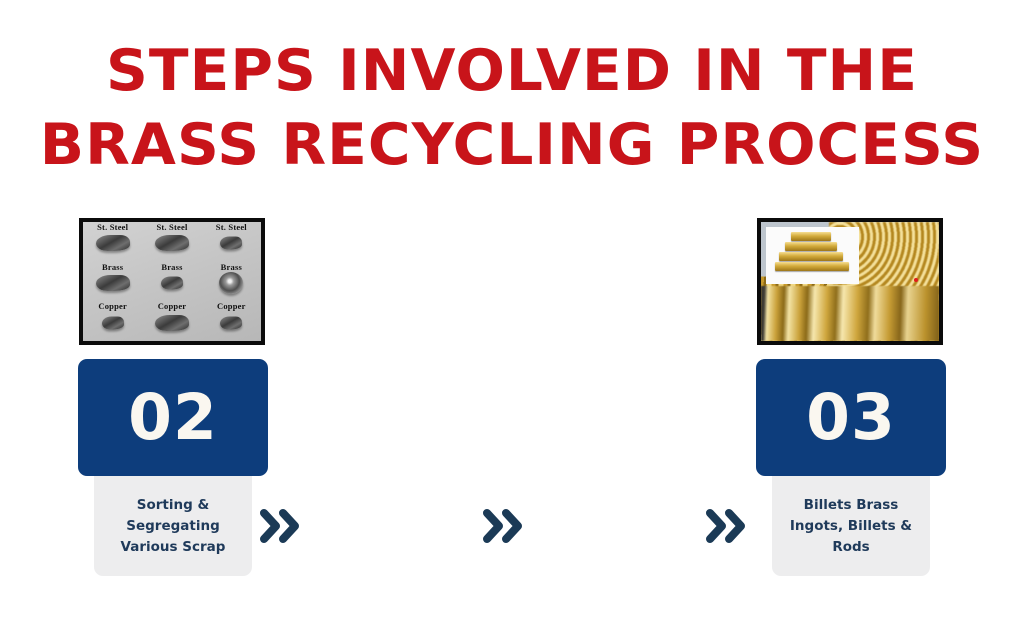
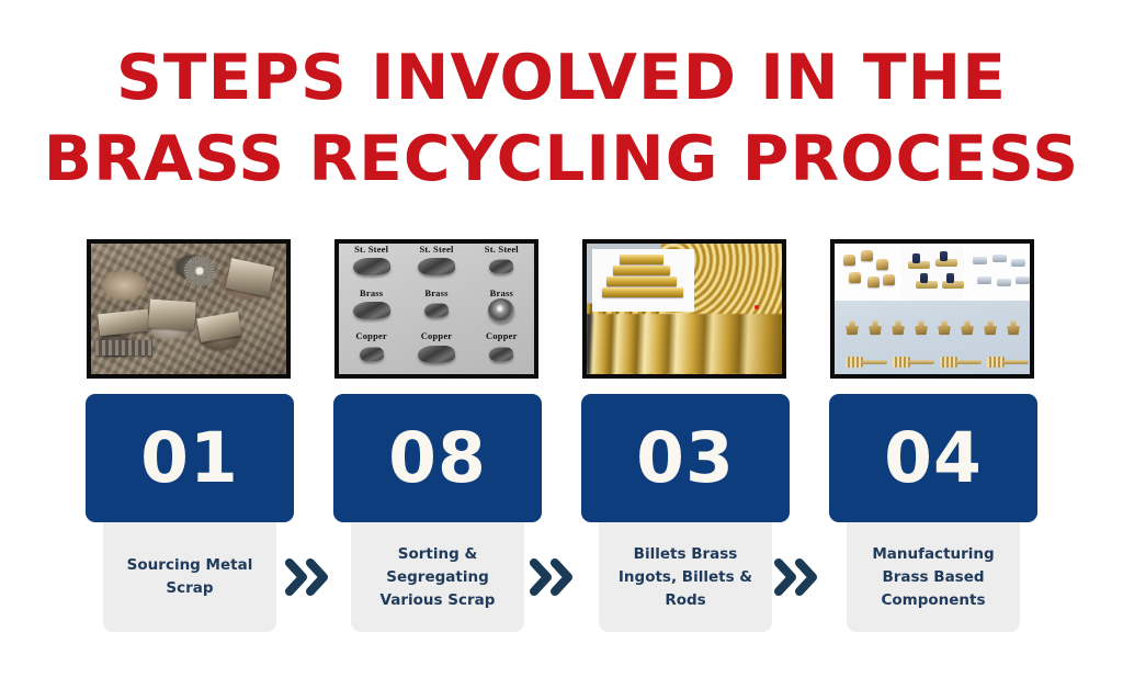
  STEPS INVOLVED IN THE
  BRASS RECYCLING PROCESS
+ 01
+ Sourcing Metal Scrap
  St. Steel
  St. Steel
  St. Steel
  Brass
  Brass
  Brass
  Copper
  Copper
  Copper
- 02
+ 08
  Sorting & Segregating Various Scrap
  03
  Billets Brass Ingots, Billets & Rods
+ 04
+ Manufacturing Brass Based Components
